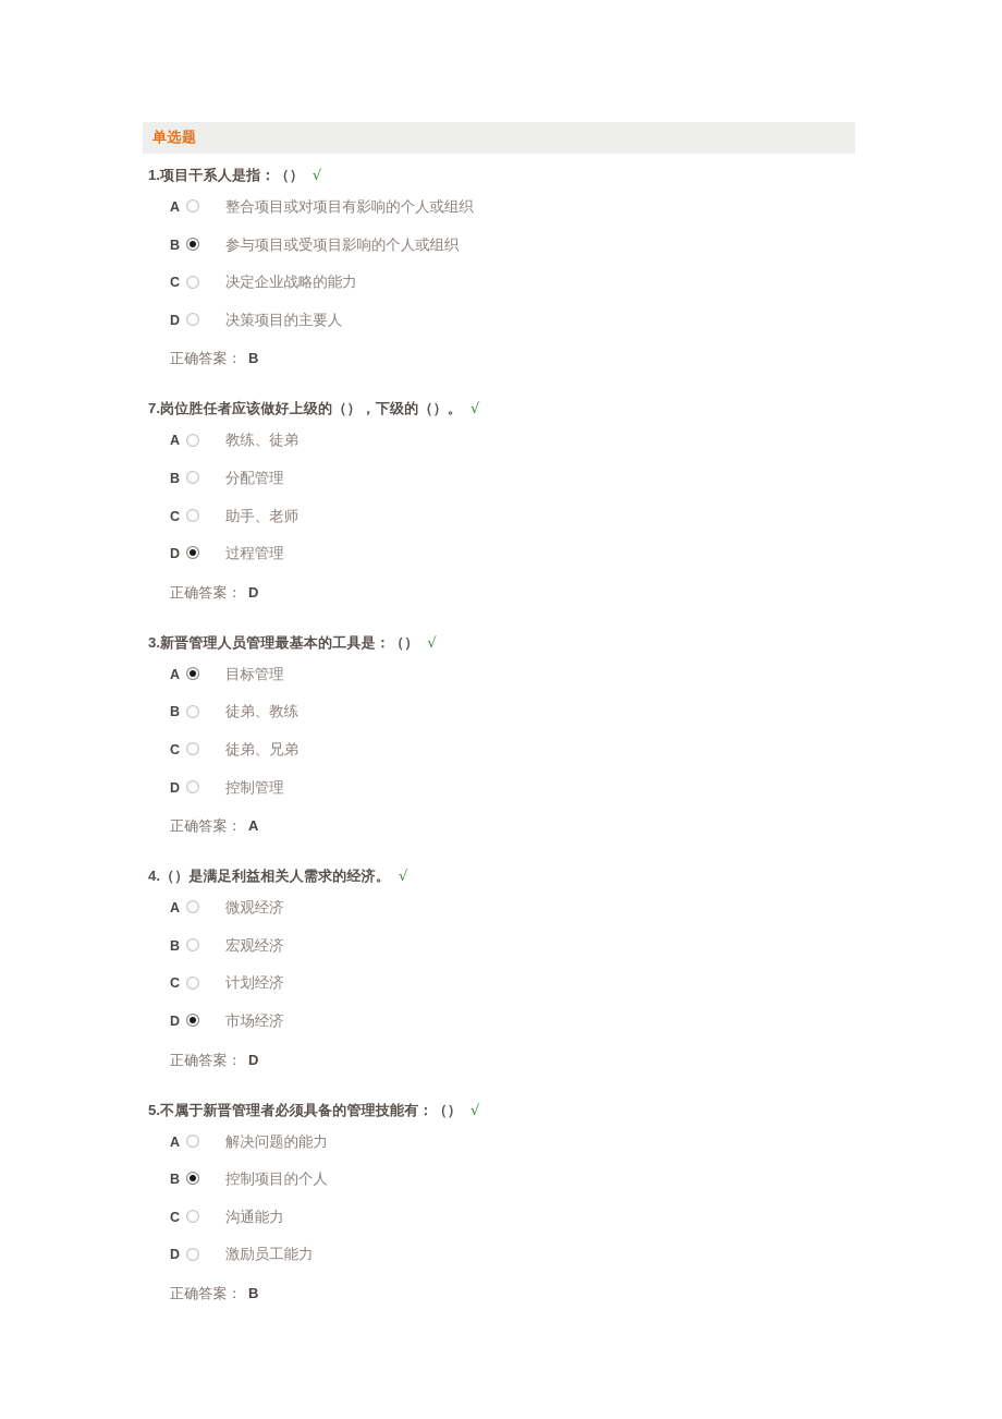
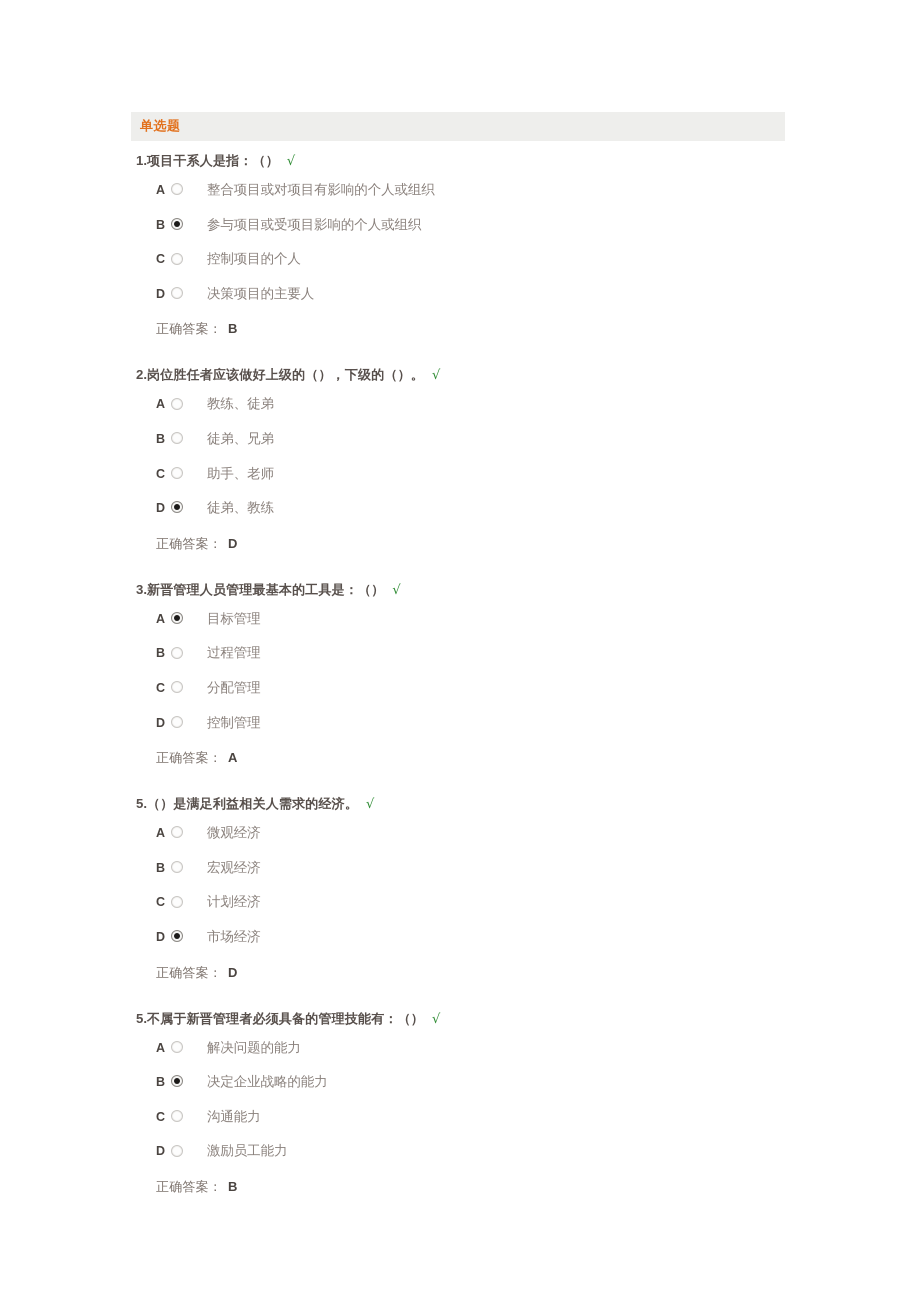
  单选题
  1.项目干系人是指：（） √
  A 整合项目或对项目有影响的个人或组织
  B 参与项目或受项目影响的个人或组织
- C 决定企业战略的能力
+ C 控制项目的个人
  D 决策项目的主要人
  正确答案： B
- 7.岗位胜任者应该做好上级的（），下级的（）。 √
+ 2.岗位胜任者应该做好上级的（），下级的（）。 √
  A 教练、徒弟
- B 分配管理
+ B 徒弟、兄弟
  C 助手、老师
- D 过程管理
+ D 徒弟、教练
  正确答案： D
  3.新晋管理人员管理最基本的工具是：（） √
  A 目标管理
- B 徒弟、教练
+ B 过程管理
- C 徒弟、兄弟
+ C 分配管理
  D 控制管理
  正确答案： A
- 4.（）是满足利益相关人需求的经济。 √
+ 5.（）是满足利益相关人需求的经济。 √
  A 微观经济
  B 宏观经济
  C 计划经济
  D 市场经济
  正确答案： D
  5.不属于新晋管理者必须具备的管理技能有：（） √
  A 解决问题的能力
- B 控制项目的个人
+ B 决定企业战略的能力
  C 沟通能力
  D 激励员工能力
  正确答案： B
